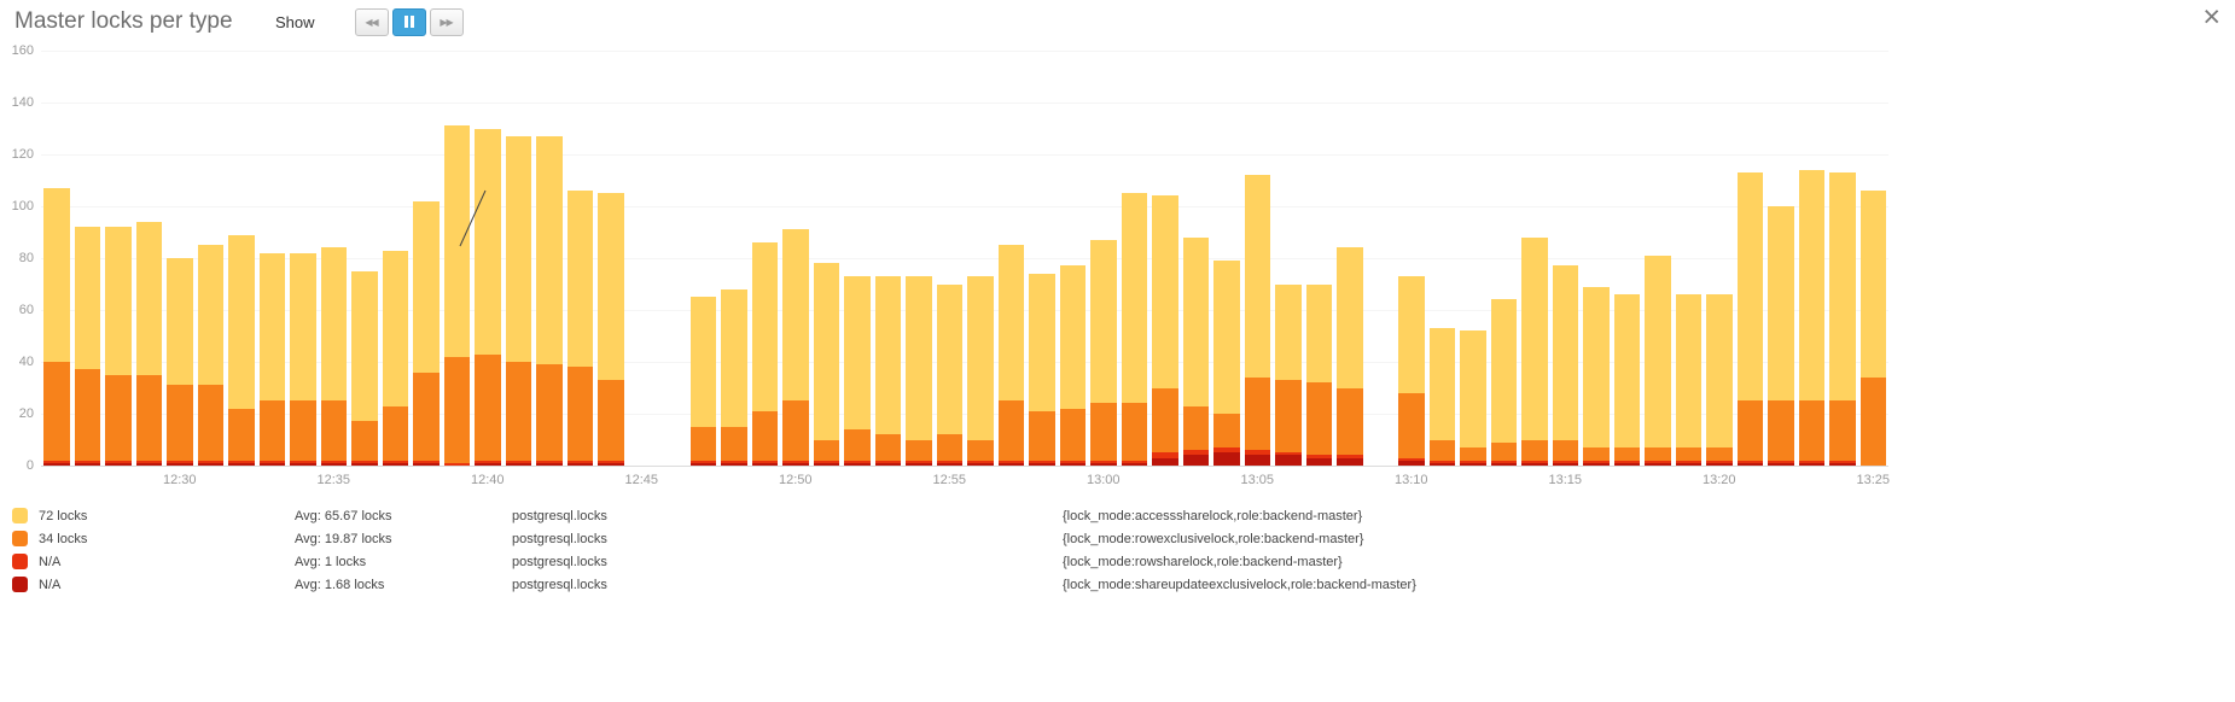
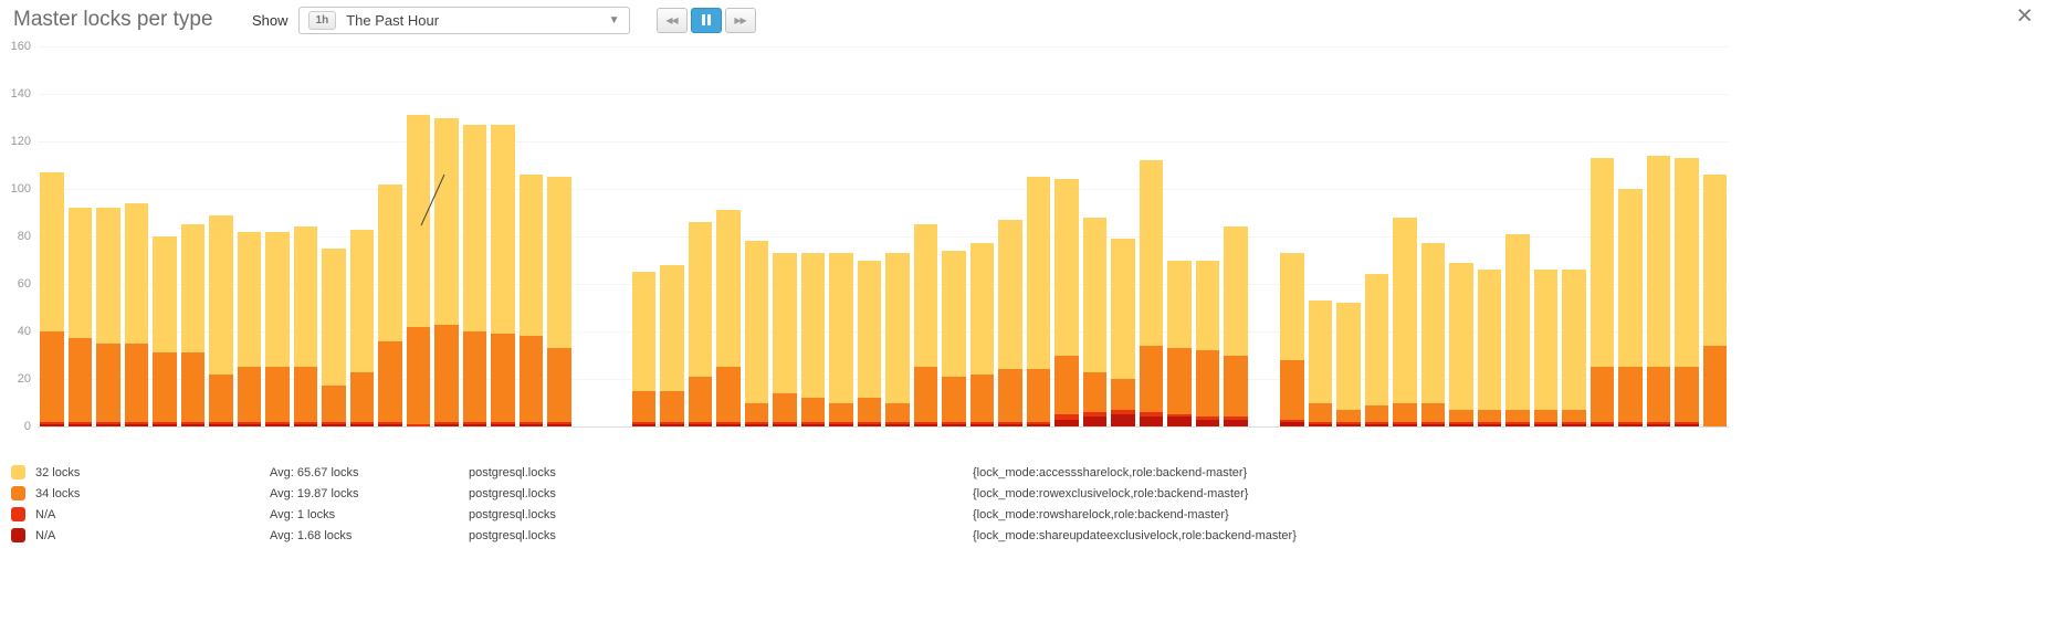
  Master locks per type
  Show
+ 1h
+ The Past Hour
+ ▼
  ◀◀
  ▶▶
  ×
  0
  20
  40
  60
  80
  100
  120
  140
  160
- 12:30
- 12:35
- 12:40
- 12:45
- 12:50
- 12:55
- 13:00
- 13:05
- 13:10
- 13:15
- 13:20
- 13:25
- 72 locks
+ 32 locks
  Avg: 65.67 locks
  postgresql.locks
  {lock_mode:accesssharelock,role:backend-master}
  34 locks
  Avg: 19.87 locks
  postgresql.locks
  {lock_mode:rowexclusivelock,role:backend-master}
  N/A
  Avg: 1 locks
  postgresql.locks
  {lock_mode:rowsharelock,role:backend-master}
  N/A
  Avg: 1.68 locks
  postgresql.locks
  {lock_mode:shareupdateexclusivelock,role:backend-master}
